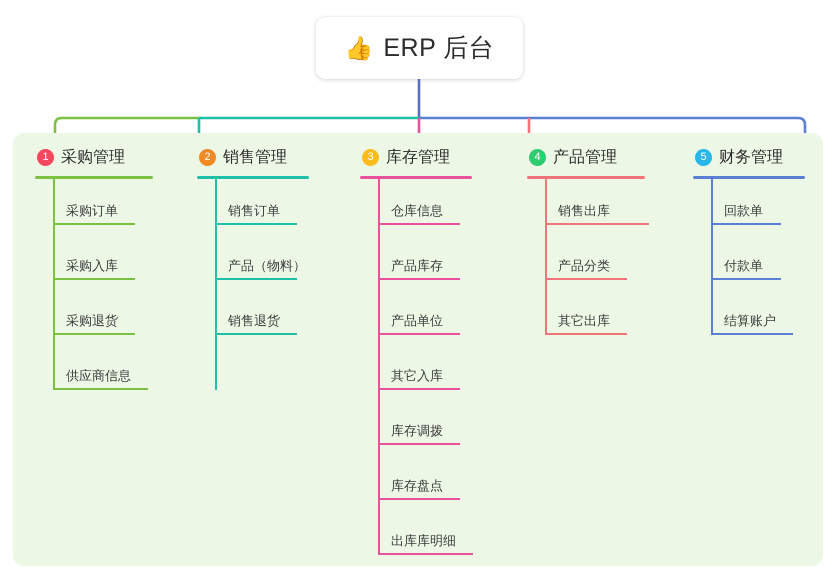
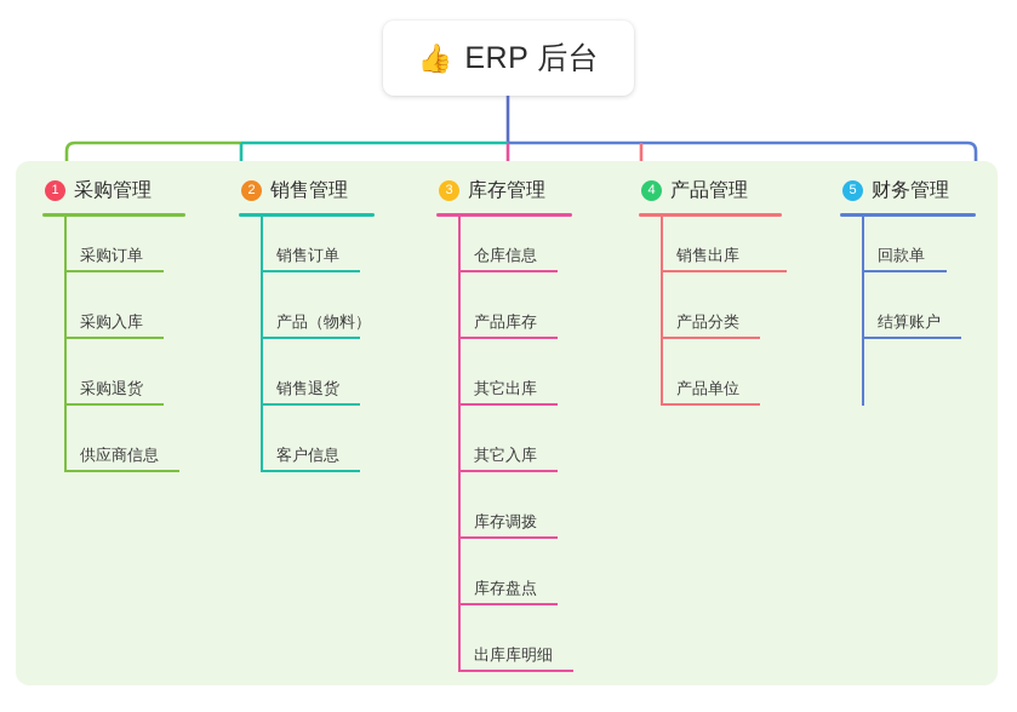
  👍
  ERP 后台
  1
  采购管理
  采购订单
  采购入库
  采购退货
  供应商信息
  2
  销售管理
  销售订单
  产品（物料）
  销售退货
+ 客户信息
  3
  库存管理
  仓库信息
  产品库存
- 产品单位
+ 其它出库
  其它入库
  库存调拨
  库存盘点
  出库库明细
  4
  产品管理
  销售出库
  产品分类
- 其它出库
+ 产品单位
  5
  财务管理
  回款单
- 付款单
  结算账户
